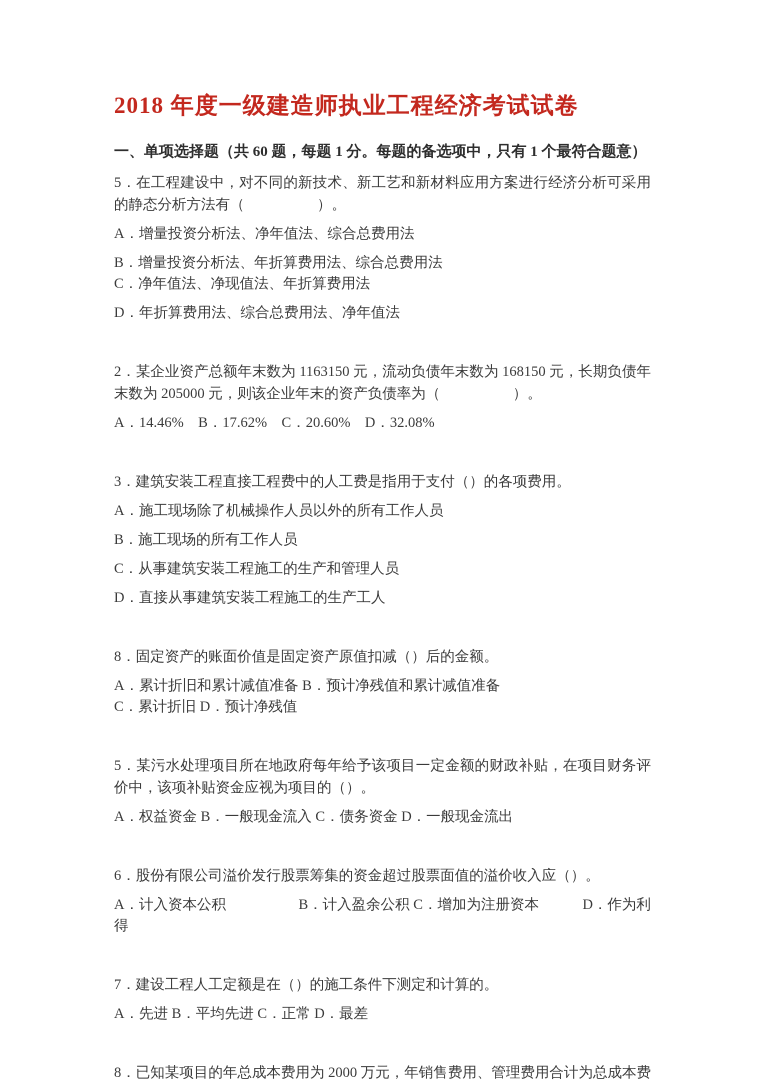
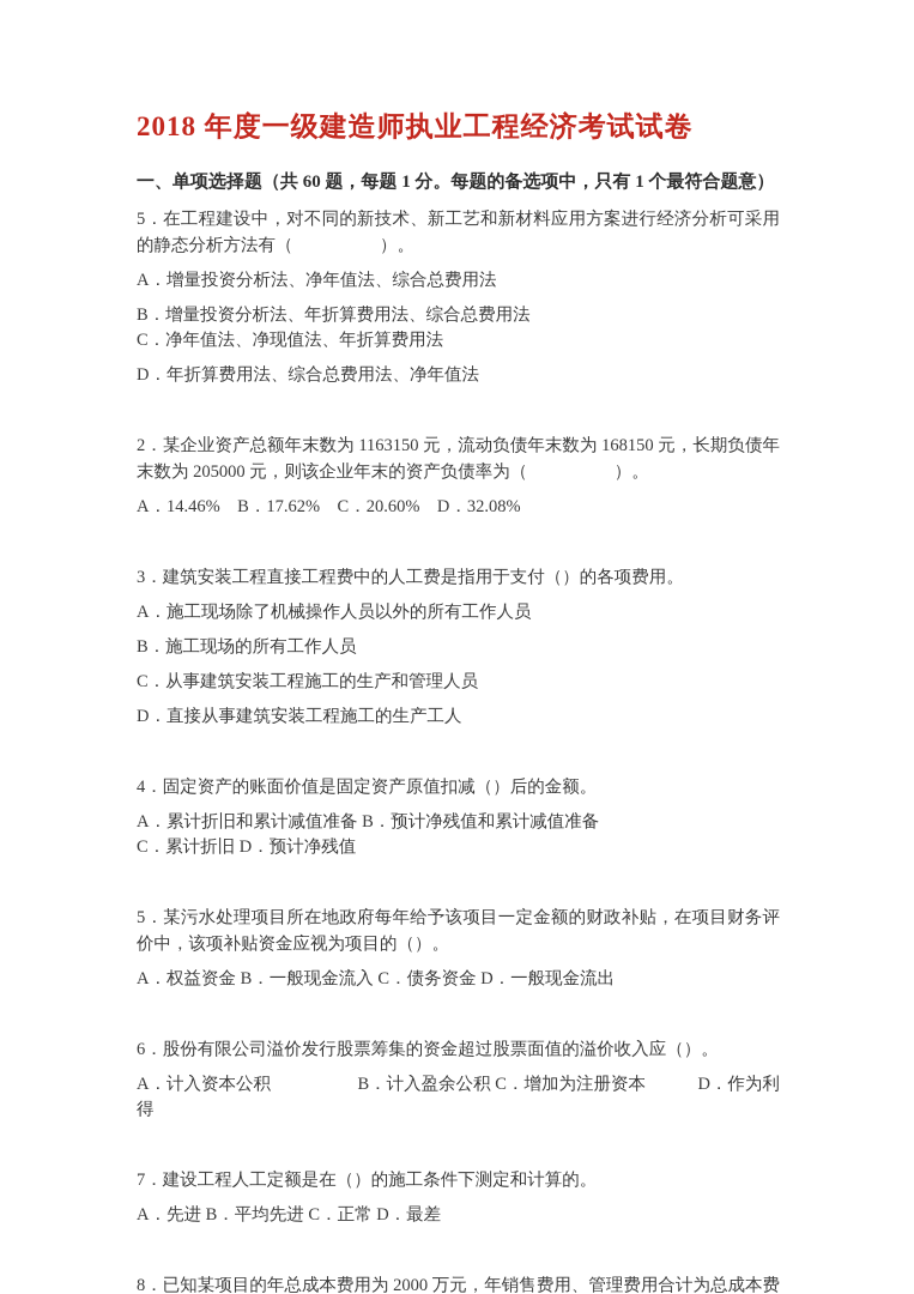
  2018 年度一级建造师执业工程经济考试试卷
  一、单项选择题（共 60 题，每题 1 分。每题的备选项中，只有 1 个最符合题意）
  5．在工程建设中，对不同的新技术、新工艺和新材料应用方案进行经济分析可采用的静态分析方法有（ ）。
  A．增量投资分析法、净年值法、综合总费用法
  B．增量投资分析法、年折算费用法、综合总费用法
  C．净年值法、净现值法、年折算费用法
  D．年折算费用法、综合总费用法、净年值法
  2．某企业资产总额年末数为 1163150 元，流动负债年末数为 168150 元，长期负债年末数为 205000 元，则该企业年末的资产负债率为（ ）。
  A．14.46% B．17.62% C．20.60% D．32.08%
  3．建筑安装工程直接工程费中的人工费是指用于支付（）的各项费用。
  A．施工现场除了机械操作人员以外的所有工作人员
  B．施工现场的所有工作人员
  C．从事建筑安装工程施工的生产和管理人员
  D．直接从事建筑安装工程施工的生产工人
- 8．固定资产的账面价值是固定资产原值扣减（）后的金额。
+ 4．固定资产的账面价值是固定资产原值扣减（）后的金额。
  A．累计折旧和累计减值准备 B．预计净残值和累计减值准备
  C．累计折旧 D．预计净残值
  5．某污水处理项目所在地政府每年给予该项目一定金额的财政补贴，在项目财务评价中，该项补贴资金应视为项目的（）。
  A．权益资金 B．一般现金流入 C．债务资金 D．一般现金流出
  6．股份有限公司溢价发行股票筹集的资金超过股票面值的溢价收入应（）。
  A．计入资本公积 B．计入盈余公积 C．增加为注册资本 D．作为利得
  7．建设工程人工定额是在（）的施工条件下测定和计算的。
  A．先进 B．平均先进 C．正常 D．最差
